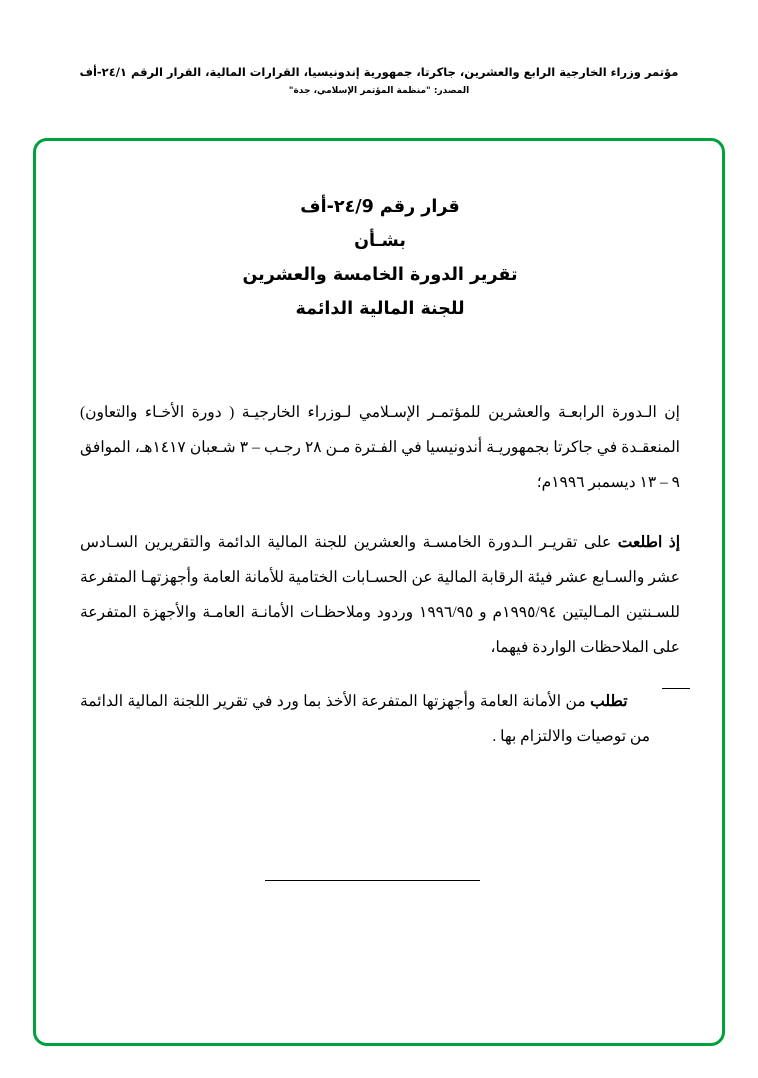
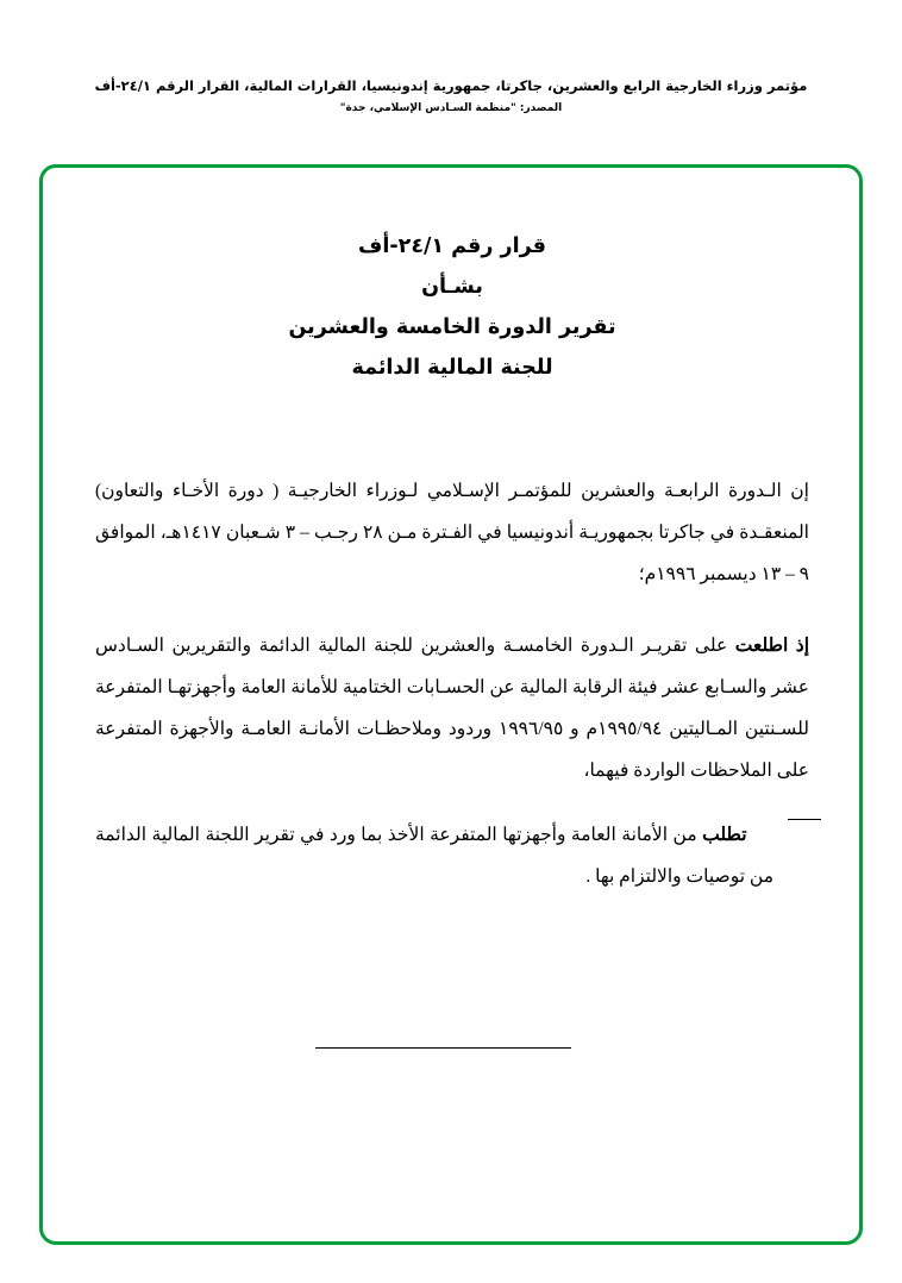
  مؤتمر وزراء الخارجية الرابع والعشرين، جاكرتا، جمهورية إندونيسيا، القرارات المالية، القرار الرقم ٢٤/١-أف
- المصدر: "منظمة المؤتمر الإسلامي، جدة"
+ المصدر: "منظمة السـادس الإسلامي، جدة"
- قرار رقم ٢٤/9-أف
+ قرار رقم ٢٤/١-أف
  بشـأن
  تقرير الدورة الخامسة والعشرين
  للجنة المالية الدائمة
  إن الـدورة الرابعـة والعشرين للمؤتمـر الإسـلامي لـوزراء الخارجيـة ( دورة الأخـاء والتعاون) المنعقـدة في جاكرتا بجمهوريـة أندونيسيا في الفـترة مـن ٢٨ رجـب – ٣ شـعبان ١٤١٧هـ، الموافق ٩ – ١٣ ديسمبر ١٩٩٦م؛
  إذ اطلعت على تقريـر الـدورة الخامسـة والعشرين للجنة المالية الدائمة والتقريرين السـادس عشر والسـابع عشر فيئة الرقابة المالية عن الحسـابات الختامية للأمانة العامة وأجهزتهـا المتفرعة للسـنتين المـاليتين ١٩٩٥/٩٤م و ١٩٩٦/٩٥ وردود وملاحظـات الأمانـة العامـة والأجهزة المتفرعة على الملاحظات الواردة فيهما،
  تطلب من الأمانة العامة وأجهزتها المتفرعة الأخذ بما ورد في تقرير اللجنة المالية الدائمة من توصيات والالتزام بها .
